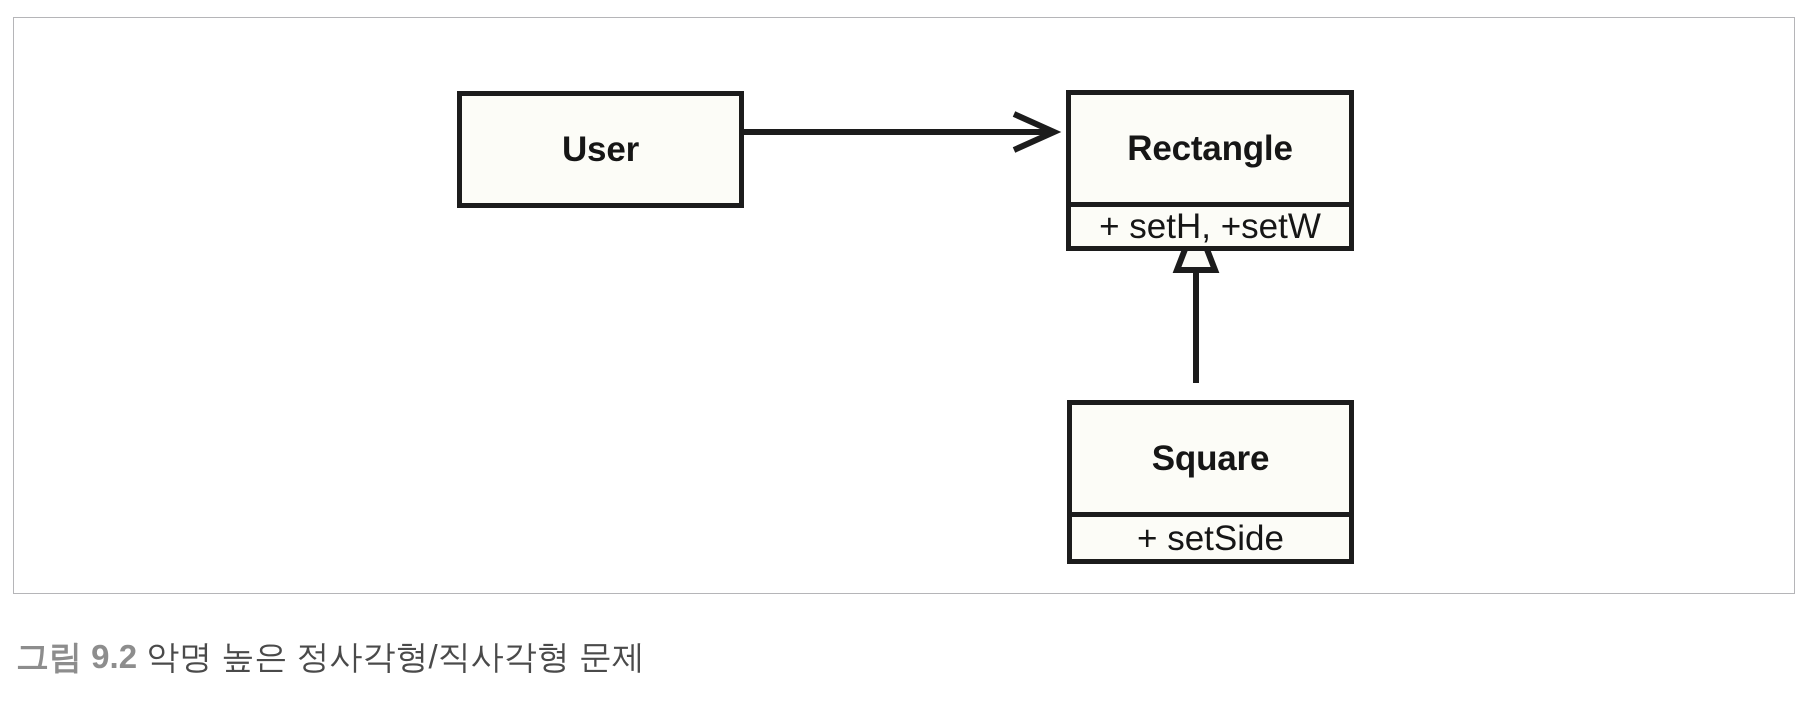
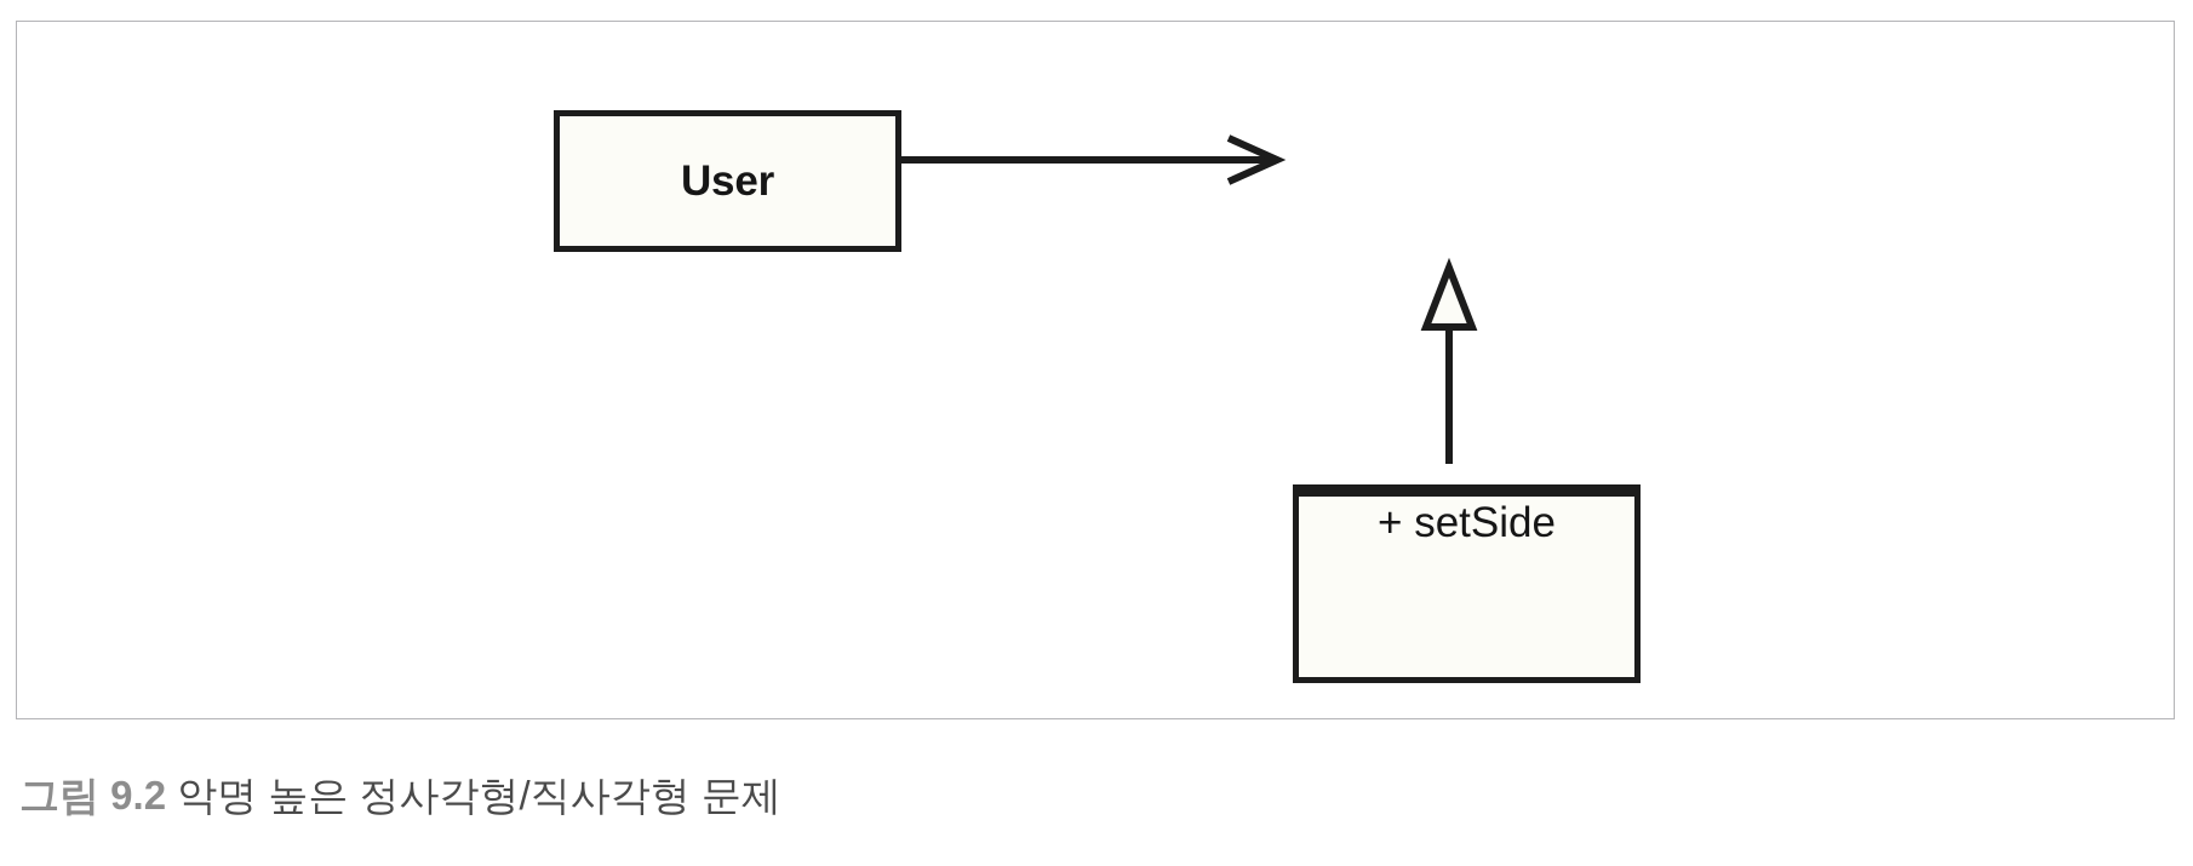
  User
- Rectangle
- + setH, +setW
- Square
  + setSide
  그림 9.2 악명 높은 정사각형/직사각형 문제
